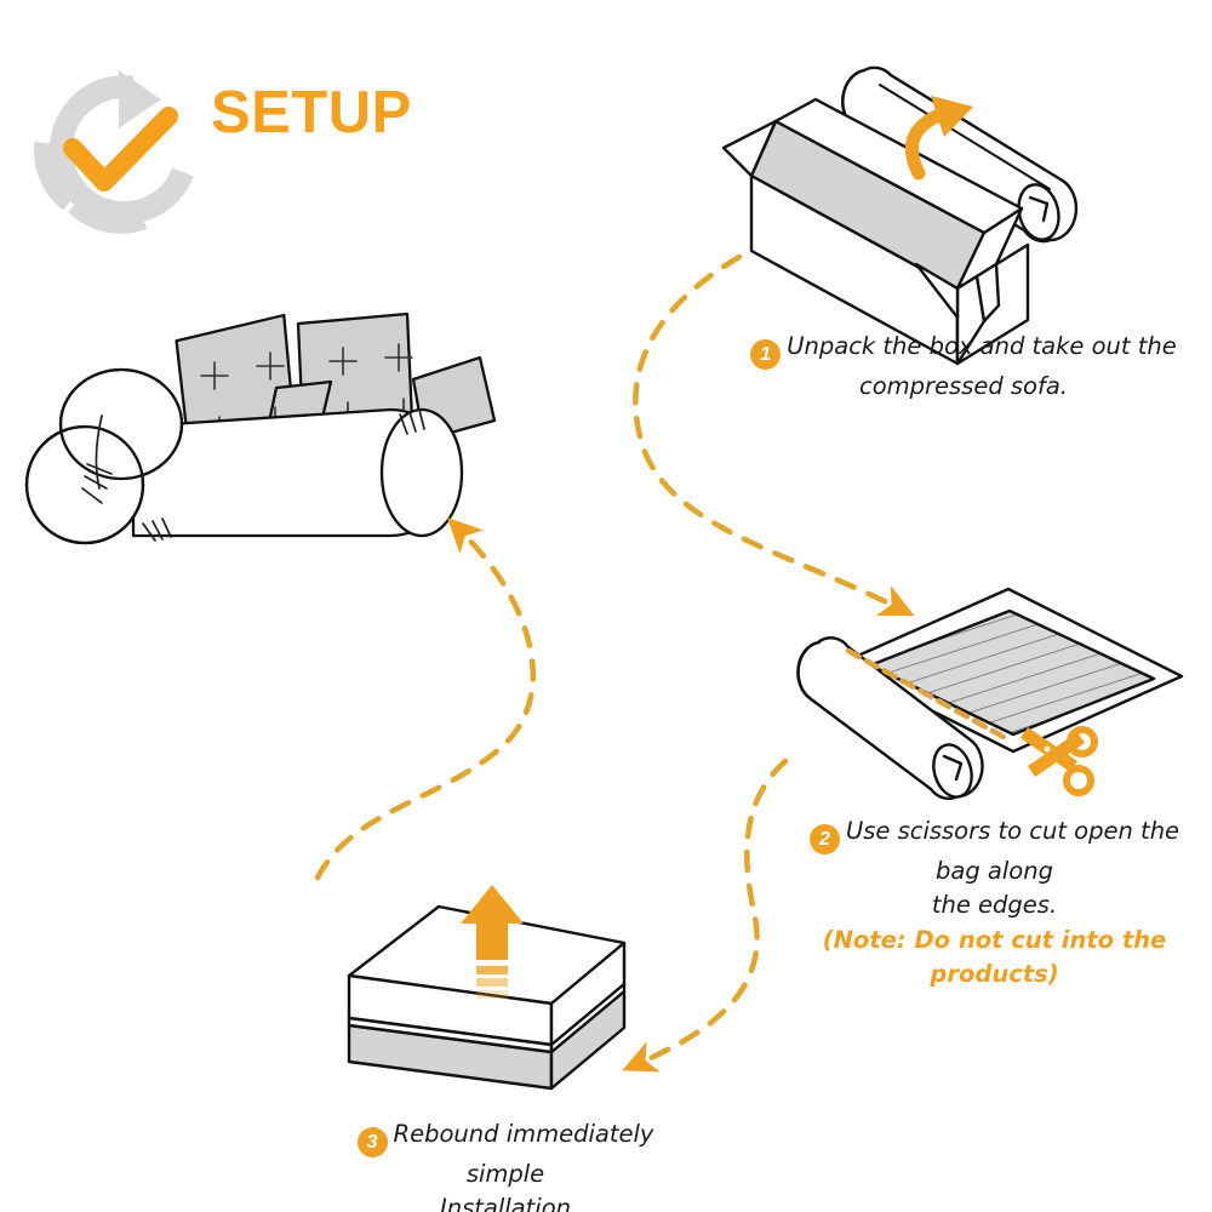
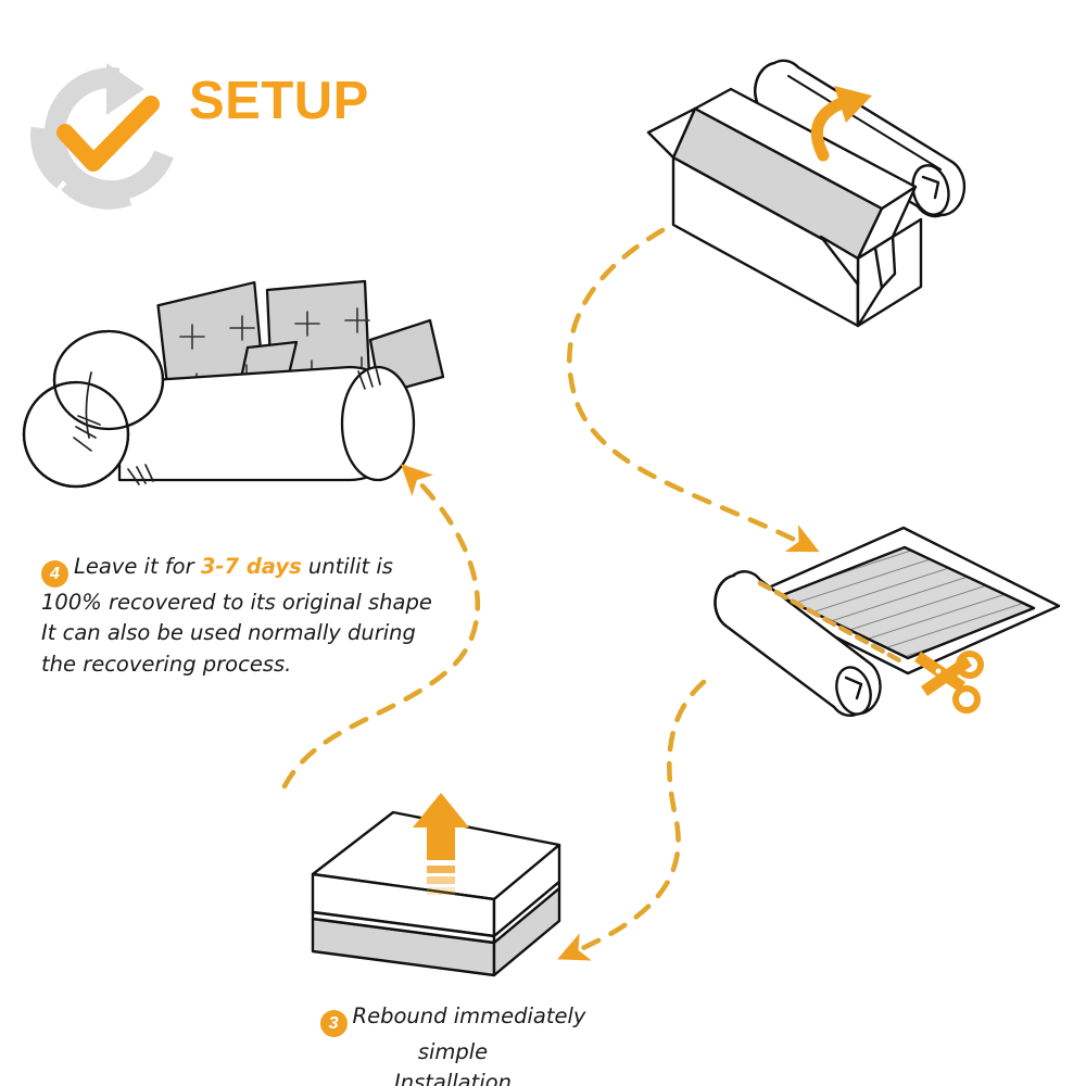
  SETUP
- 1 Unpack the box and take out the
- compressed sofa.
- 2 Use scissors to cut open the bag along
- the edges.
- (Note: Do not cut into the products)
  3 Rebound immediately simple
  Installation
+ 4 Leave it for 3-7 days untilit is 100% recovered to its original shape It can also be used normally during the recovering process.
